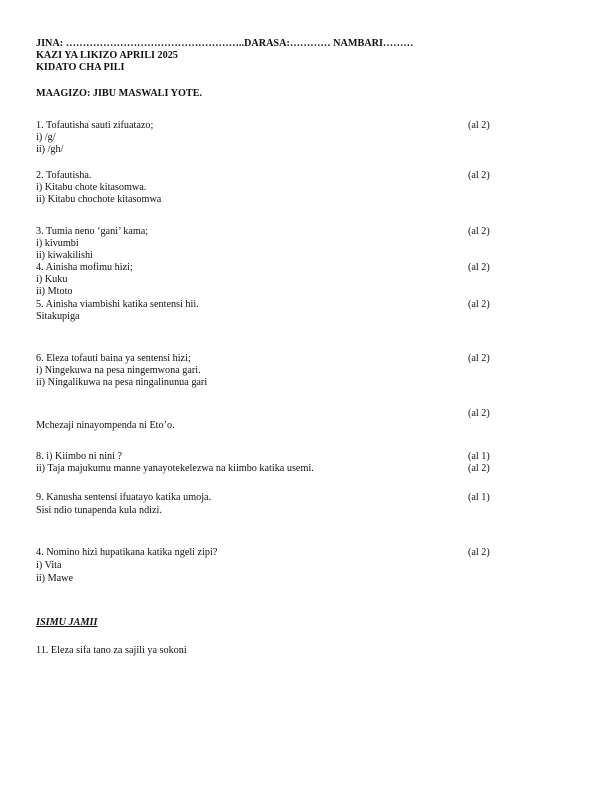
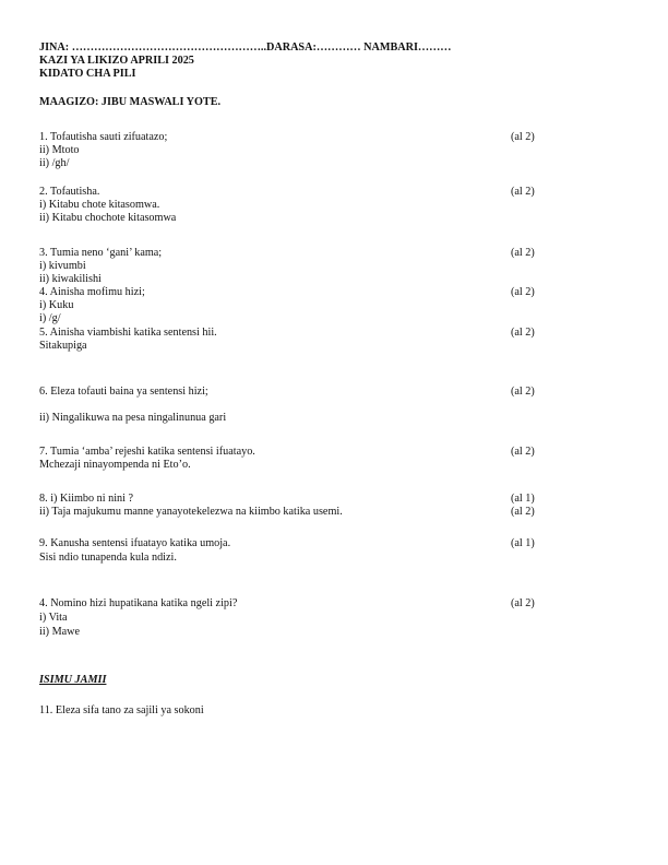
  JINA: ……………………………………………..DARASA:………… NAMBARI………
  KAZI YA LIKIZO APRILI 2025
  KIDATO CHA PILI
  MAAGIZO: JIBU MASWALI YOTE.
  1. Tofautisha sauti zifuatazo;
  (al 2)
- i) /g/
+ ii) Mtoto
  ii) /gh/
  2. Tofautisha.
  (al 2)
  i) Kitabu chote kitasomwa.
  ii) Kitabu chochote kitasomwa
  3. Tumia neno ‘gani’ kama;
  (al 2)
  i) kivumbi
  ii) kiwakilishi
  4. Ainisha mofimu hizi;
  (al 2)
  i) Kuku
- ii) Mtoto
+ i) /g/
  5. Ainisha viambishi katika sentensi hii.
  (al 2)
  Sitakupiga
  6. Eleza tofauti baina ya sentensi hizi;
  (al 2)
- i) Ningekuwa na pesa ningemwona gari.
  ii) Ningalikuwa na pesa ningalinunua gari
+ 7. Tumia ‘amba’ rejeshi katika sentensi ifuatayo.
  (al 2)
  Mchezaji ninayompenda ni Eto’o.
  8. i) Kiimbo ni nini ?
  (al 1)
  ii) Taja majukumu manne yanayotekelezwa na kiimbo katika usemi.
  (al 2)
  9. Kanusha sentensi ifuatayo katika umoja.
  (al 1)
  Sisi ndio tunapenda kula ndizi.
  4. Nomino hizi hupatikana katika ngeli zipi?
  (al 2)
  i) Vita
  ii) Mawe
  ISIMU JAMII
  11. Eleza sifa tano za sajili ya sokoni
